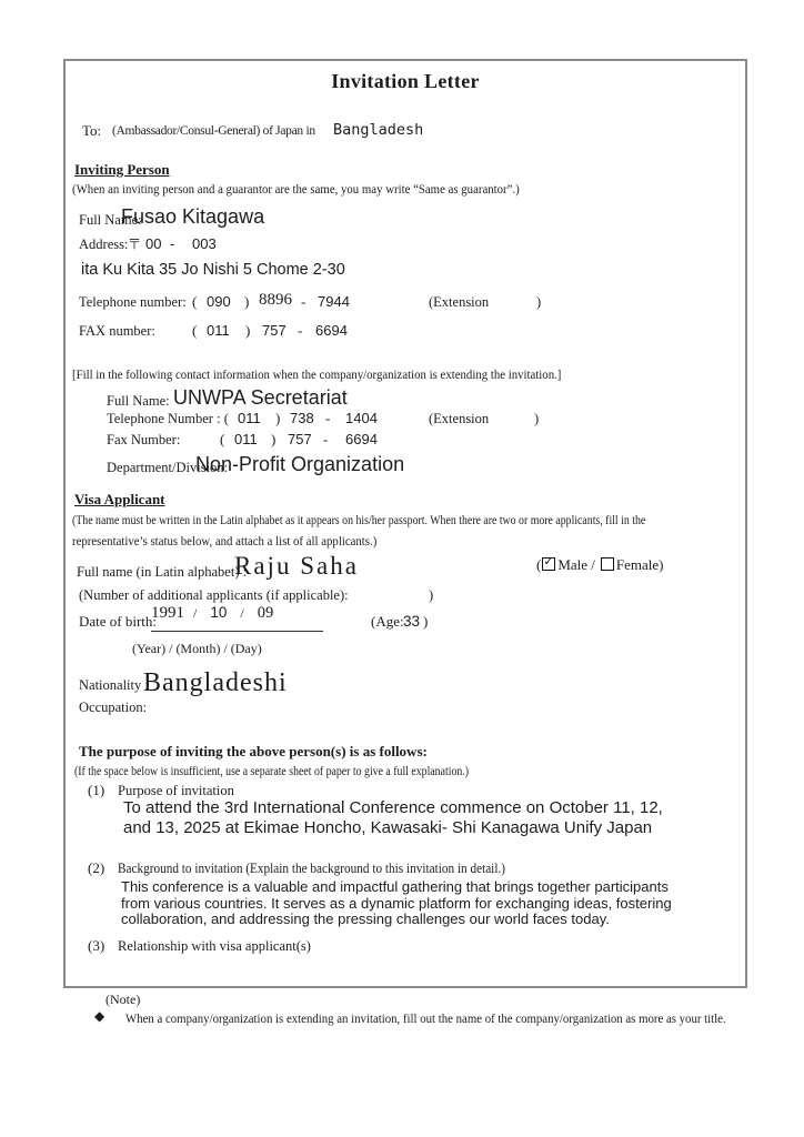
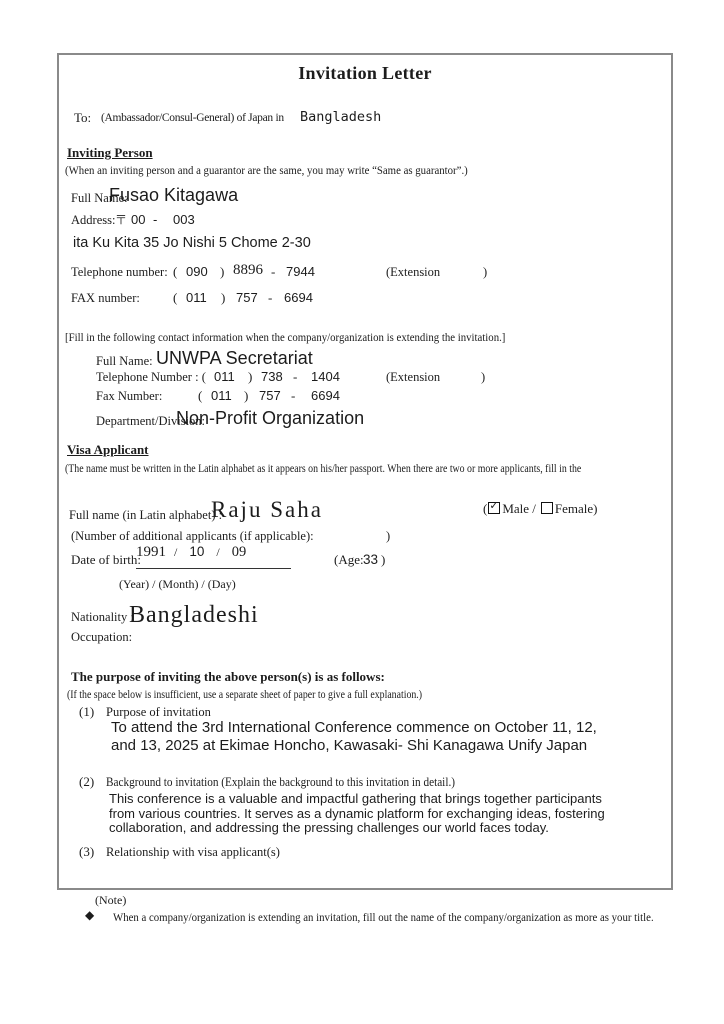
  Invitation Letter
  To:
  (Ambassador/Consul-General) of Japan in
  Bangladesh
  Inviting Person
  (When an inviting person and a guarantor are the same, you may write “Same as guarantor”.)
  Full Name:
  Fusao Kitagawa
  Address:
  〒
  00
  -
  003
  ita Ku Kita 35 Jo Nishi 5 Chome 2-30
  Telephone number:
  (
  090
  )
  8896
  -
  7944
  (Extension
  )
  FAX number:
  (
  011
  )
  757
  -
  6694
  [Fill in the following contact information when the company/organization is extending the invitation.]
  Full Name:
  UNWPA Secretariat
  Telephone Number : (
  011
  )
  738
  -
  1404
  (Extension
  )
  Fax Number:
  (
  011
  )
  757
  -
  6694
  Department/Division:
  Non-Profit Organization
  Visa Applicant
  (The name must be written in the Latin alphabet as it appears on his/her passport. When there are two or more applicants, fill in the
- representative’s status below, and attach a list of all applicants.)
  Full name (in Latin alphabet) :
  Raju Saha
  (
  ✓
  Male / Female)
  (Number of additional applicants (if applicable):
  )
  Date of birth:
  1991
  /
  10
  /
  09
  (Age:
  33
  )
  (Year) / (Month) / (Day)
  Nationality :
  Bangladeshi
  Occupation:
  The purpose of inviting the above person(s) is as follows:
  (If the space below is insufficient, use a separate sheet of paper to give a full explanation.)
  (1)
  Purpose of invitation
  To attend the 3rd International Conference commence on October 11, 12,
  and 13, 2025 at Ekimae Honcho, Kawasaki- Shi Kanagawa Unify Japan
  (2)
  Background to invitation (Explain the background to this invitation in detail.)
  This conference is a valuable and impactful gathering that brings together participants
  from various countries. It serves as a dynamic platform for exchanging ideas, fostering
  collaboration, and addressing the pressing challenges our world faces today.
  (3)
  Relationship with visa applicant(s)
  (Note)
  ◆
  When a company/organization is extending an invitation, fill out the name of the company/organization as more as your title.
